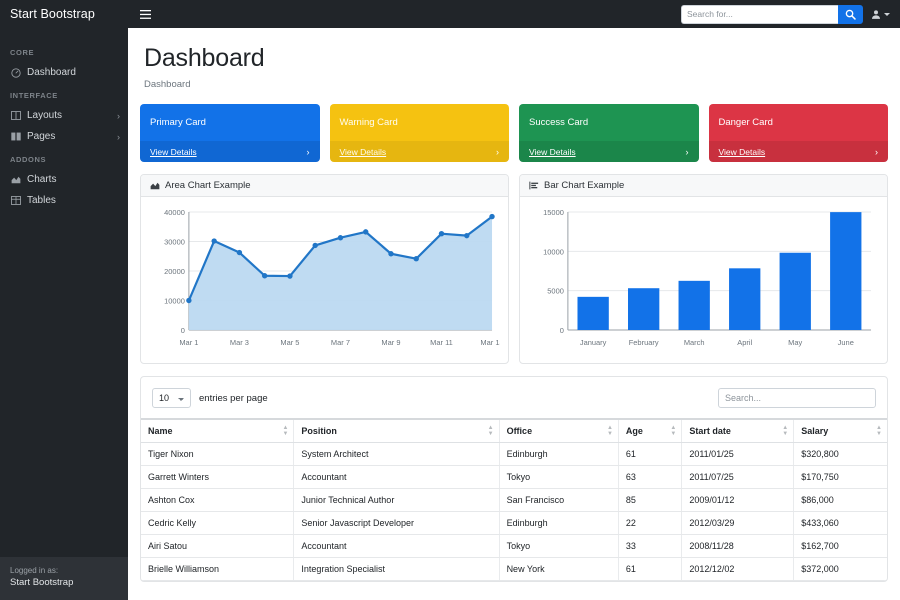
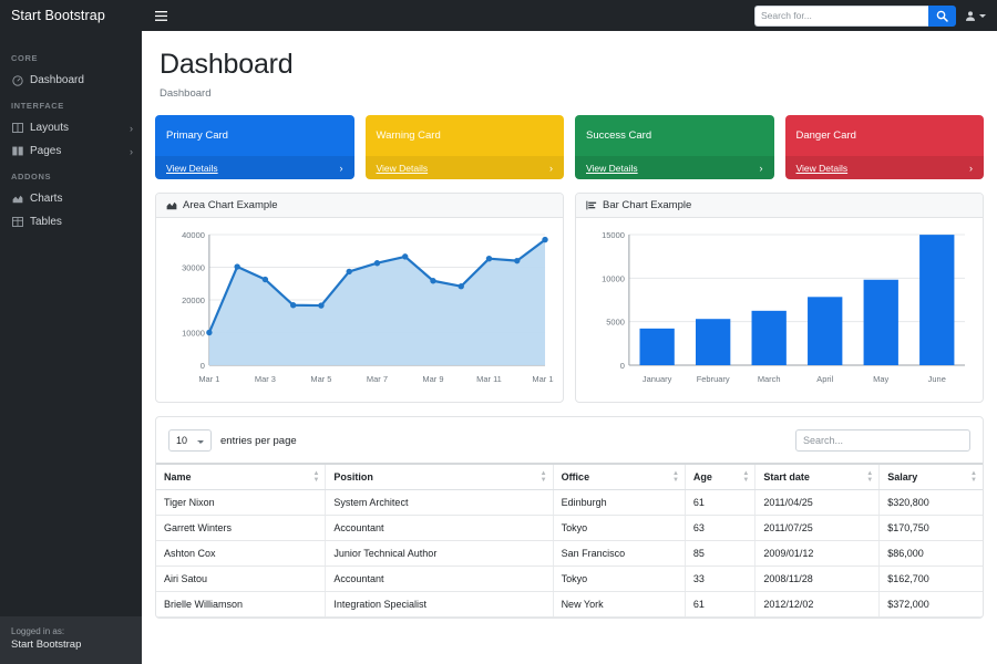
  Start Bootstrap
  Search for...
  CORE
  Dashboard
  INTERFACE
  Layouts
  ›
  Pages
  ›
  ADDONS
  Charts
  Tables
  Logged in as:
  Start Bootstrap
  Dashboard
  Dashboard
  Primary Card
  View Details
  ›
  Warning Card
  View Details
  ›
  Success Card
  View Details
  ›
  Danger Card
  View Details
  ›
  Area Chart Example
  0
  10000
  20000
  30000
  40000
  Mar 1
  Mar 3
  Mar 5
  Mar 7
  Mar 9
  Mar 11
  Mar 1
  Bar Chart Example
  0
  5000
  10000
  15000
  January
  February
  March
  April
  May
  June
  10
  entries per page
  Search...
  Name	Position	Office	Age	Start date	Salary
- Tiger Nixon	System Architect	Edinburgh	61	2011/01/25	$320,800
+ Tiger Nixon	System Architect	Edinburgh	61	2011/04/25	$320,800
  Garrett Winters	Accountant	Tokyo	63	2011/07/25	$170,750
  Ashton Cox	Junior Technical Author	San Francisco	85	2009/01/12	$86,000
- Cedric Kelly	Senior Javascript Developer	Edinburgh	22	2012/03/29	$433,060
  Airi Satou	Accountant	Tokyo	33	2008/11/28	$162,700
  Brielle Williamson	Integration Specialist	New York	61	2012/12/02	$372,000
